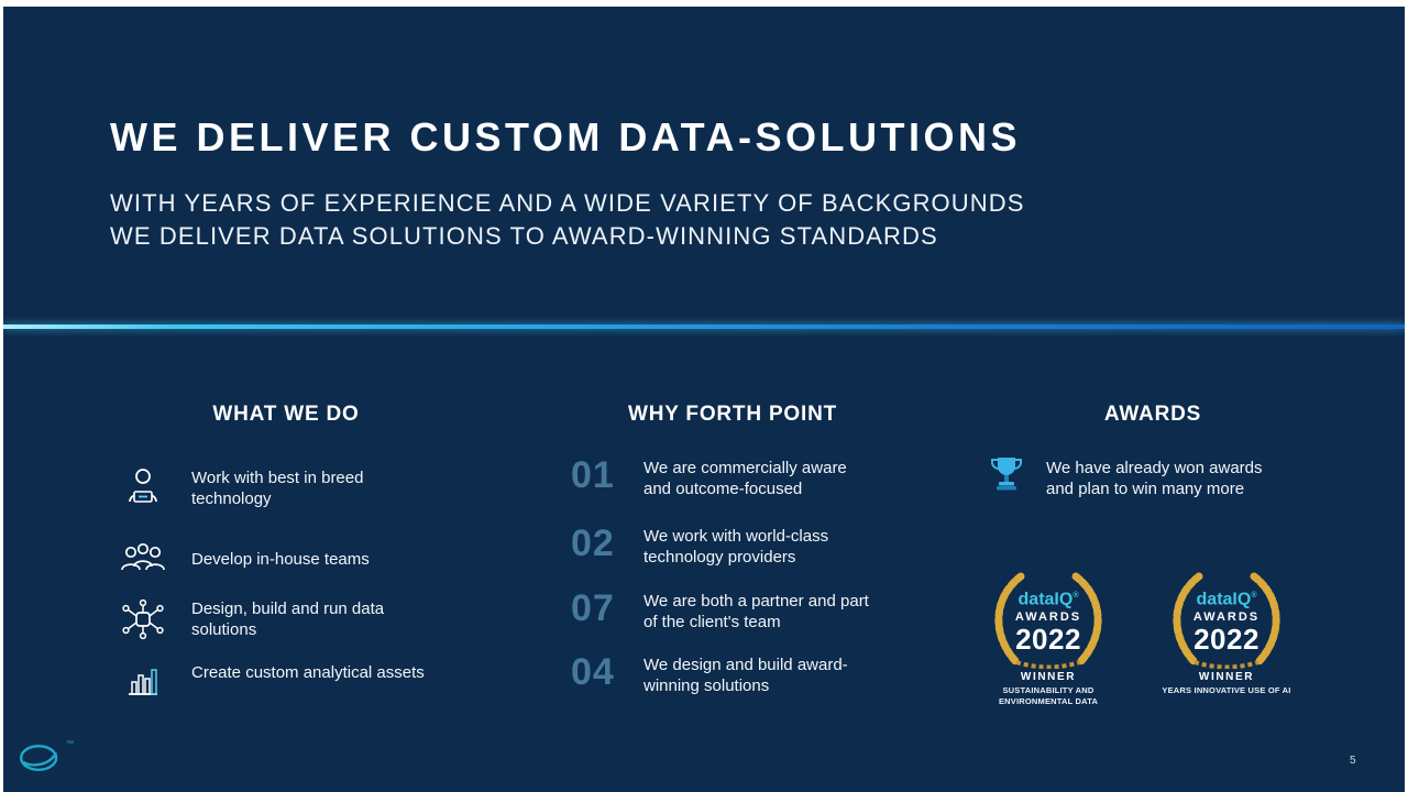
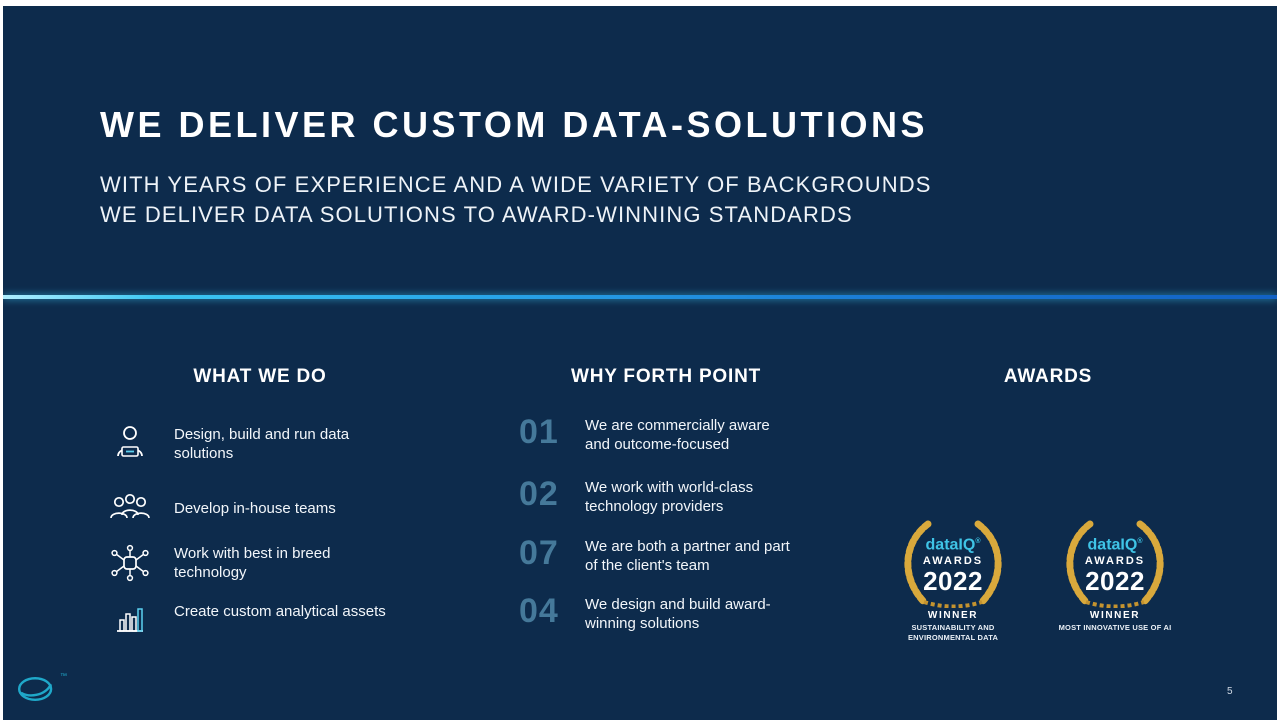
  WE DELIVER CUSTOM DATA-SOLUTIONS
  WITH YEARS OF EXPERIENCE AND A WIDE VARIETY OF BACKGROUNDS
  WE DELIVER DATA SOLUTIONS TO AWARD-WINNING STANDARDS
  WHAT WE DO
  WHY FORTH POINT
  AWARDS
- Work with best in breed technology
+ Design, build and run data solutions
  Develop in-house teams
- Design, build and run data solutions
+ Work with best in breed technology
  Create custom analytical assets
  01
  We are commercially aware and outcome-focused
  02
  We work with world-class technology providers
  07
  We are both a partner and part of the client's team
  04
  We design and build award-winning solutions
- We have already won awards and plan to win many more
  dataIQ
  AWARDS
  2022
  WINNER
  SUSTAINABILITY AND ENVIRONMENTAL DATA
  dataIQ
  AWARDS
  2022
  WINNER
- YEARS INNOVATIVE USE OF AI
+ MOST INNOVATIVE USE OF AI
  5
